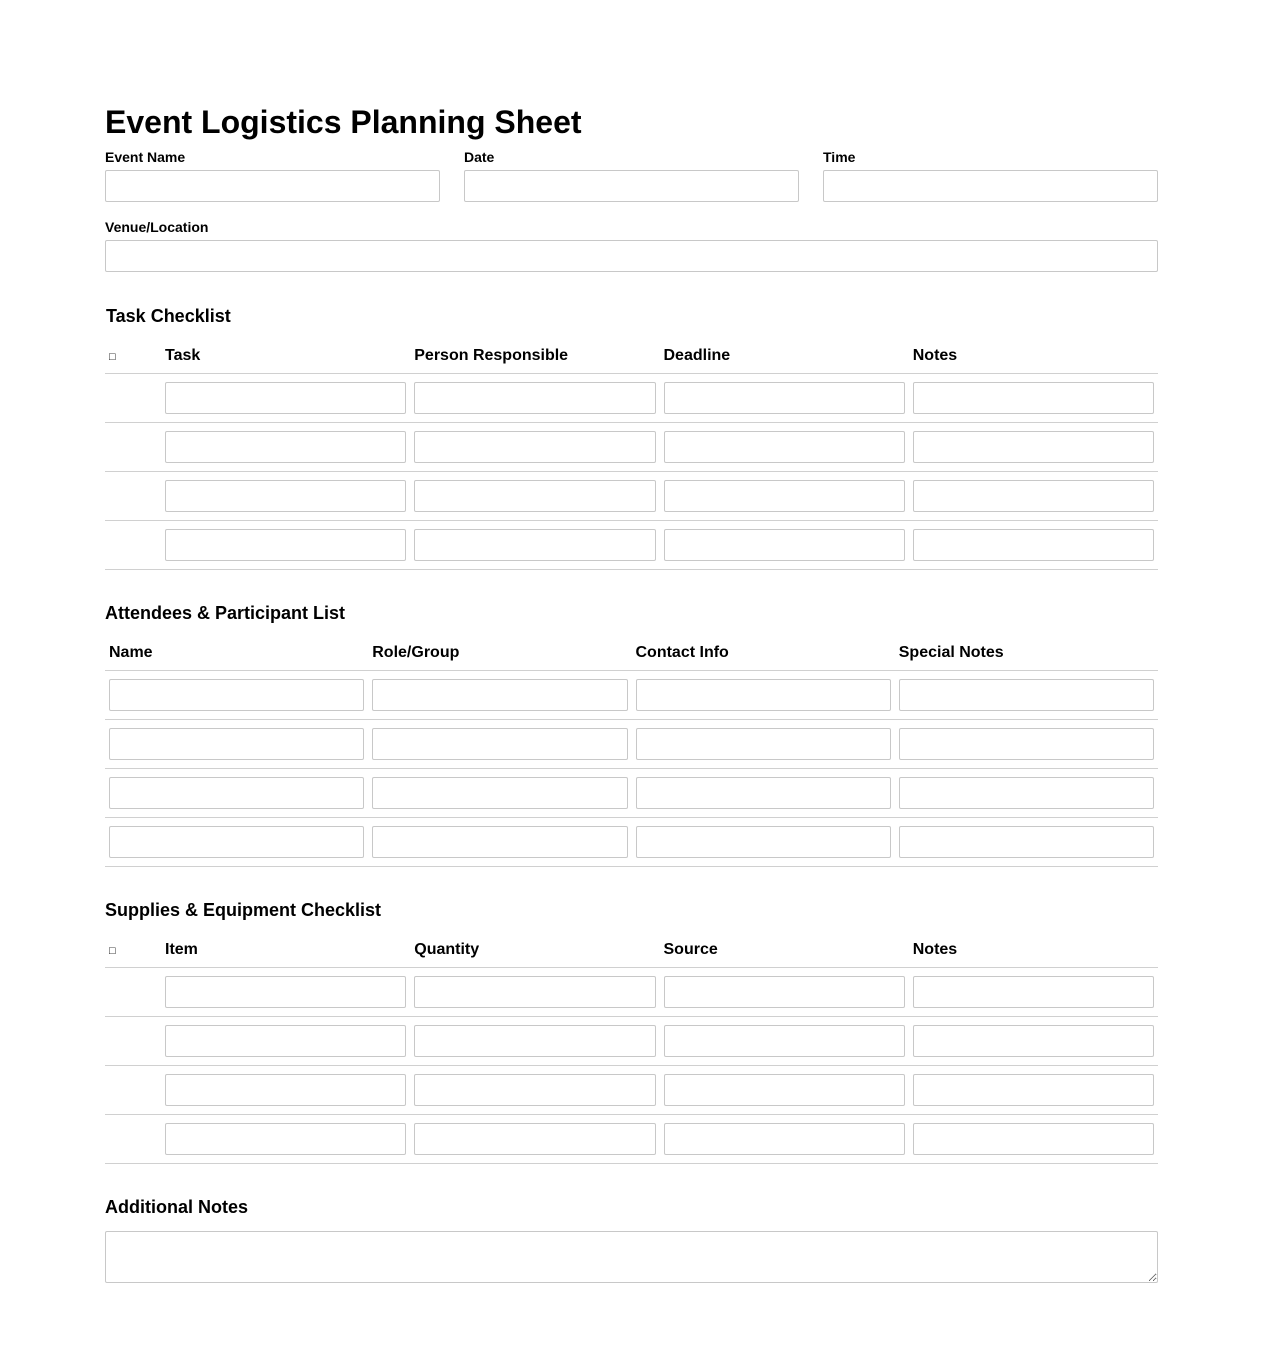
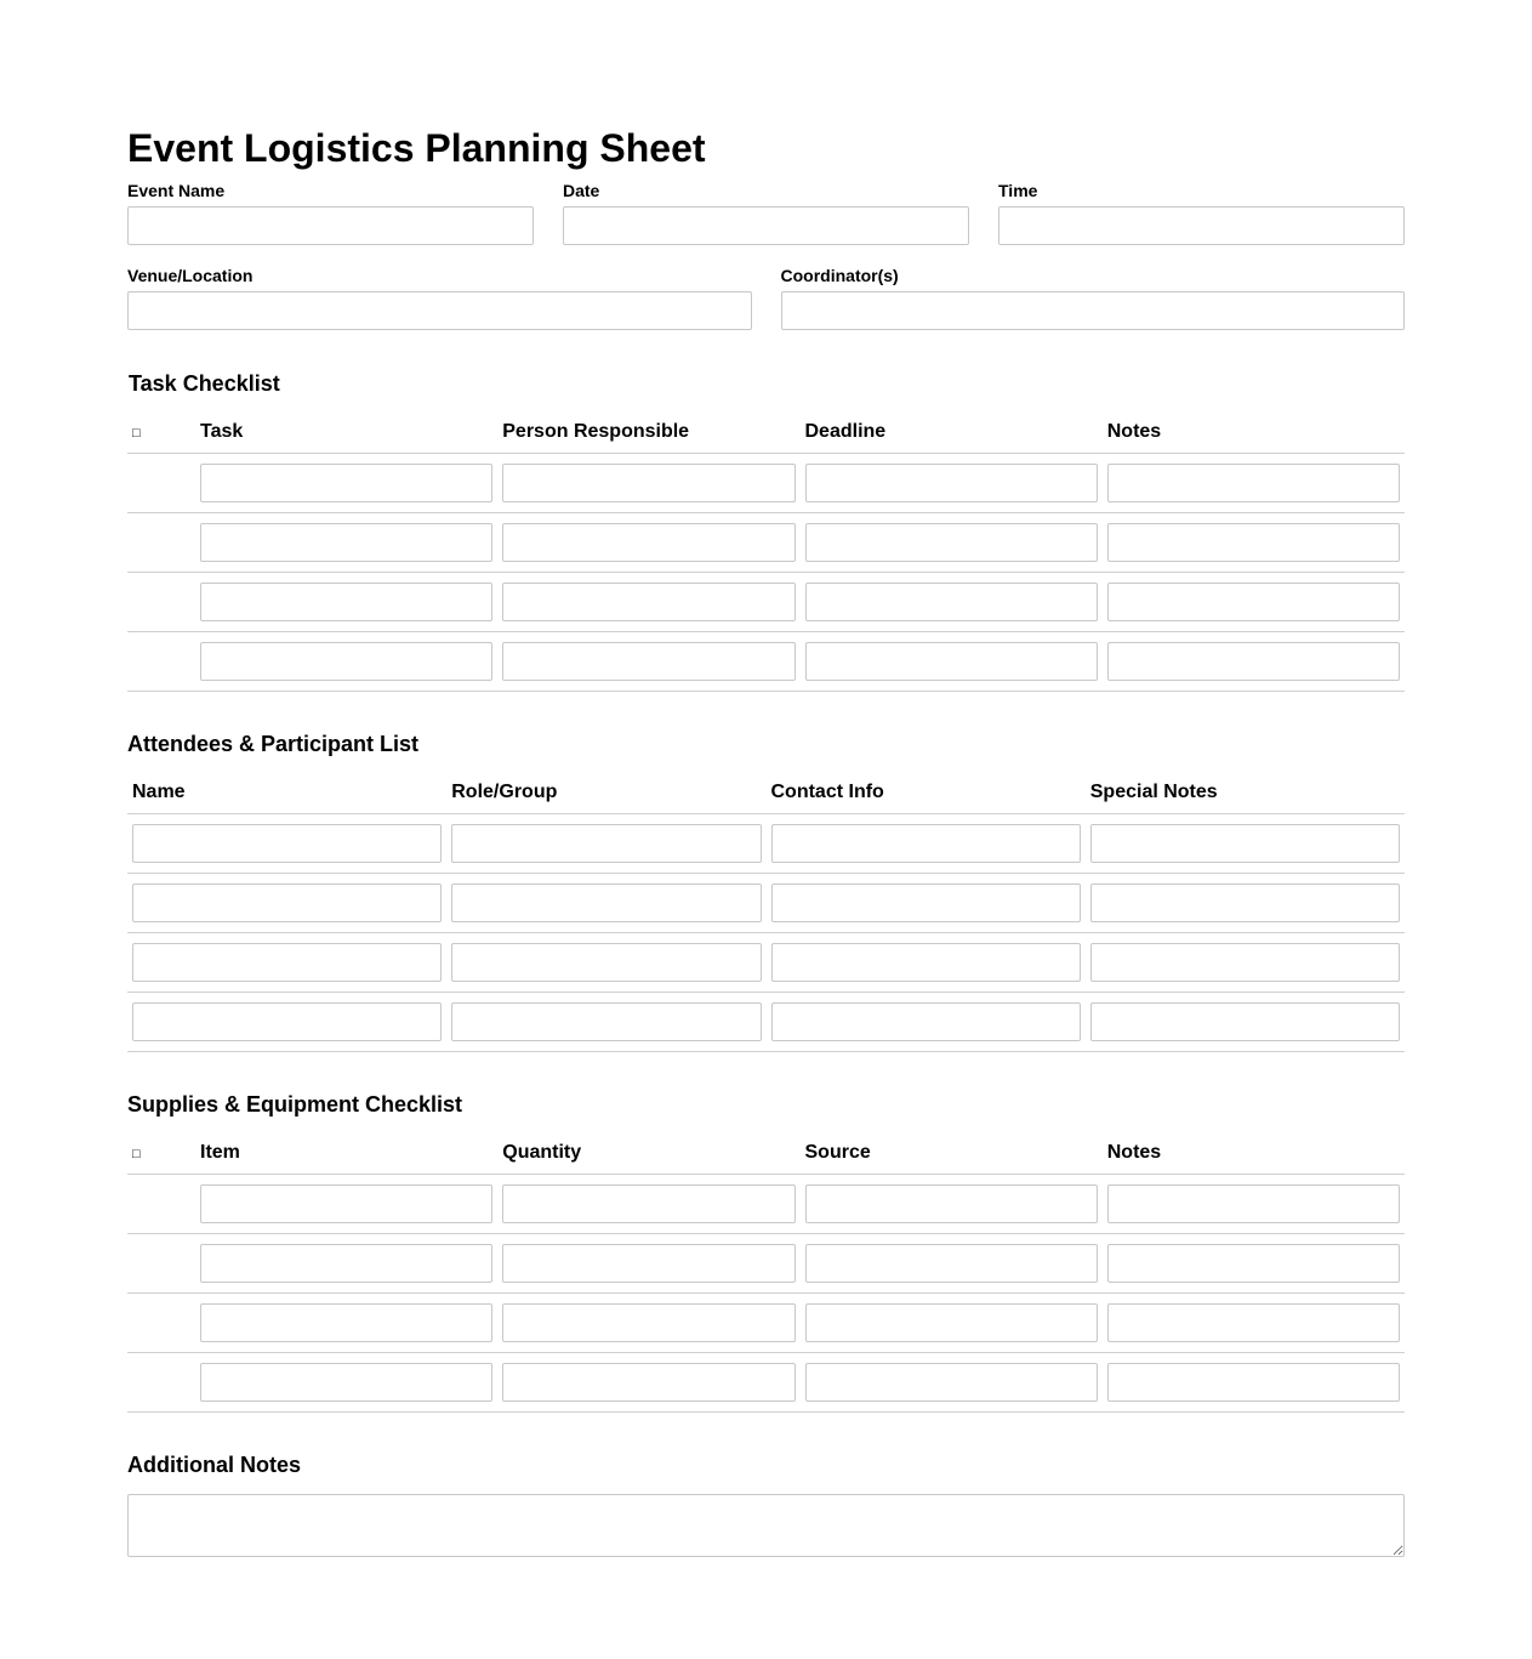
  Event Logistics Planning Sheet
  Event Name
  Date
  Time
  Venue/Location
+ Coordinator(s)
  Task Checklist
  □	Task	Person Responsible	Deadline	Notes
  Attendees & Participant List
  Name	Role/Group	Contact Info	Special Notes
  Supplies & Equipment Checklist
  □	Item	Quantity	Source	Notes
  Additional Notes
